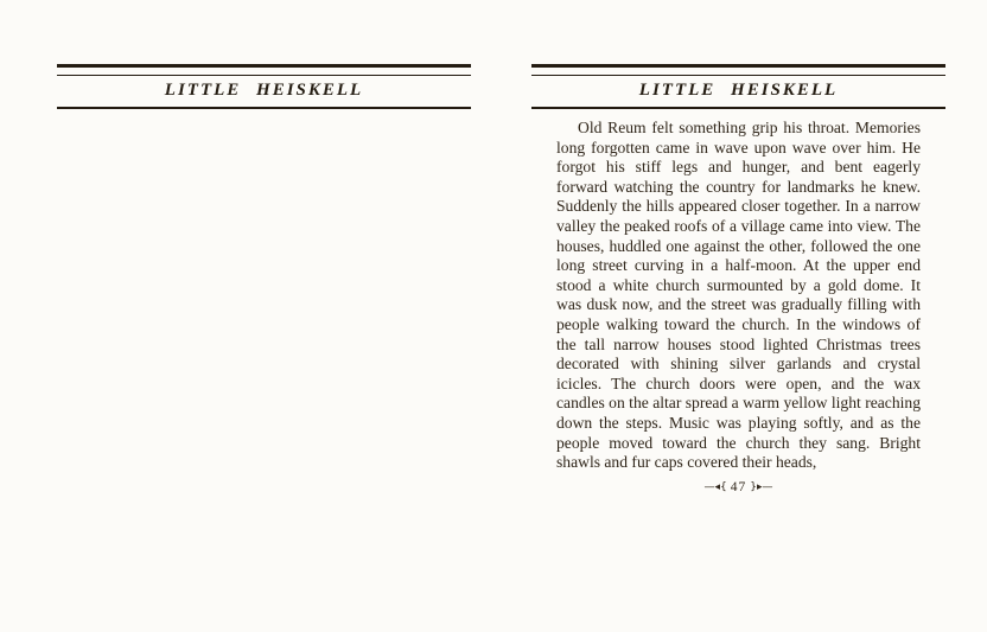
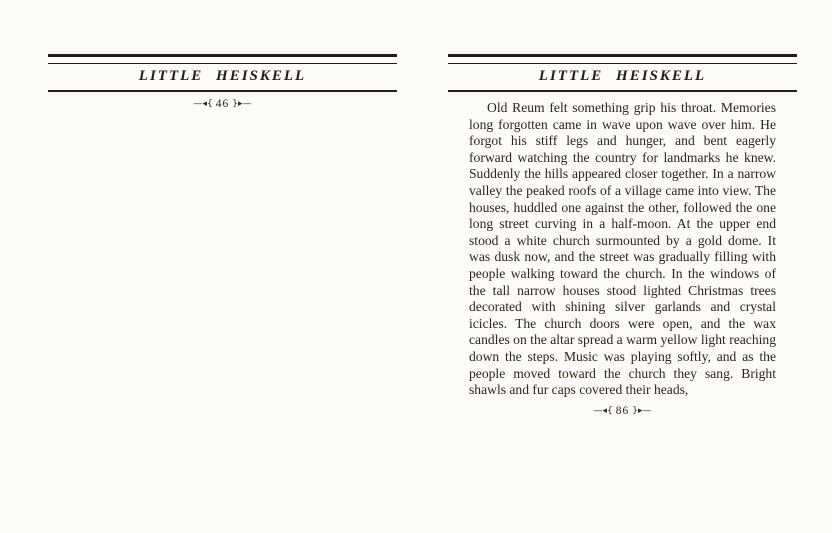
  LITTLE HEISKELL
+ —◂{ 46 }▸—
  LITTLE HEISKELL
  Old Reum felt something grip his throat. Memories long forgotten came in wave upon wave over him. He forgot his stiff legs and hunger, and bent eagerly forward watching the country for landmarks he knew. Suddenly the hills appeared closer together. In a narrow valley the peaked roofs of a village came into view. The houses, huddled one against the other, followed the one long street curving in a half-moon. At the upper end stood a white church surmounted by a gold dome. It was dusk now, and the street was gradually filling with people walking toward the church. In the windows of the tall narrow houses stood lighted Christmas trees decorated with shining silver garlands and crystal icicles. The church doors were open, and the wax candles on the altar spread a warm yellow light reaching down the steps. Music was playing softly, and as the people moved toward the church they sang. Bright shawls and fur caps covered their heads,
- —◂{ 47 }▸—
+ —◂{ 86 }▸—
